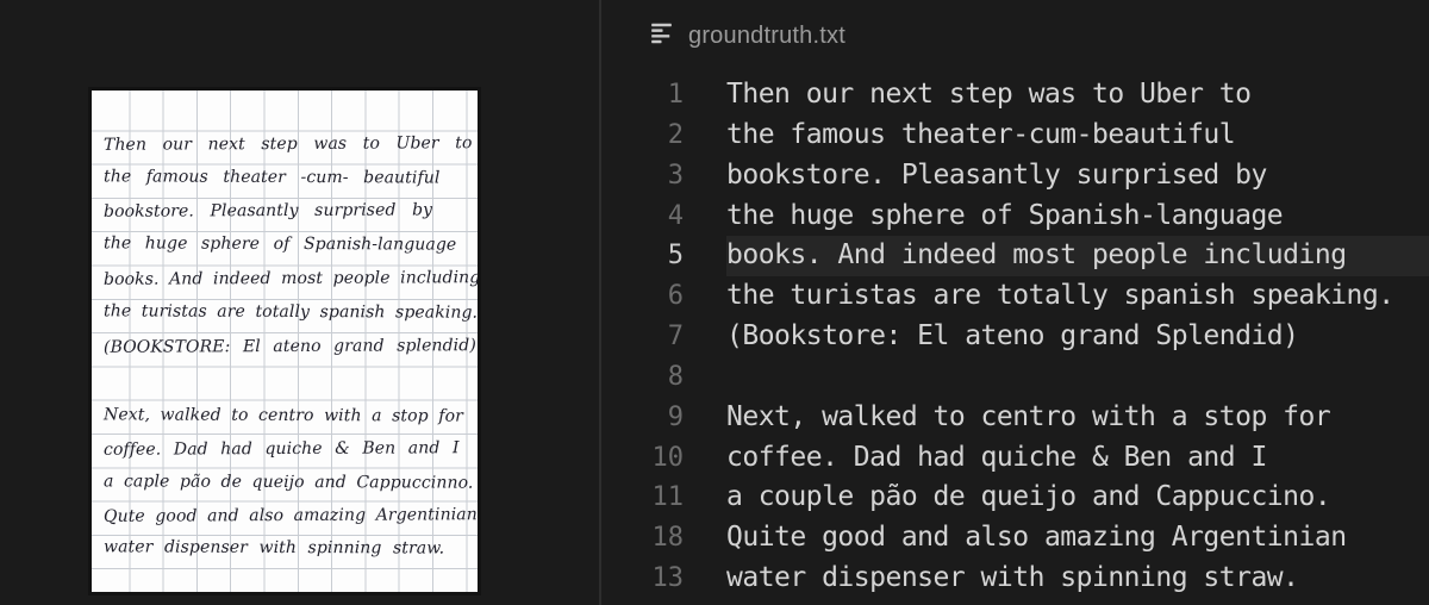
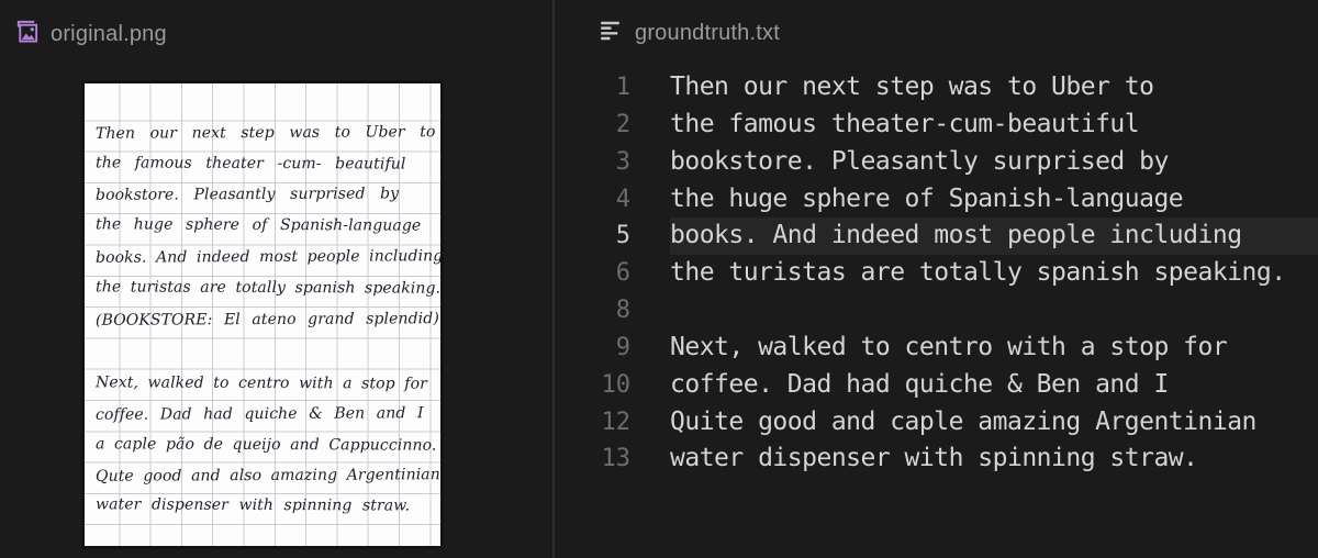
+ original.png
  Then our next step was to Uber to
  the famous theater -cum- beautiful
  bookstore. Pleasantly surprised by
  the huge sphere of Spanish-language
  books. And indeed most people including
  the turistas are totally spanish speaking.
  (BOOKSTORE: El ateno grand splendid)
  Next, walked to centro with a stop for
  coffee. Dad had quiche & Ben and I
  a caple pão de queijo and Cappuccinno.
  Qute good and also amazing Argentinian
  water dispenser with spinning straw.
  groundtruth.txt
  1
  Then our next step was to Uber to
  2
  the famous theater-cum-beautiful
  3
  bookstore. Pleasantly surprised by
  4
  the huge sphere of Spanish-language
  5
  books. And indeed most people including
  6
  the turistas are totally spanish speaking.
- 7
- (Bookstore: El ateno grand Splendid)
  8
  9
  Next, walked to centro with a stop for
  10
  coffee. Dad had quiche & Ben and I
- 11
- a couple pão de queijo and Cappuccino.
- 18
+ 12
- Quite good and also amazing Argentinian
+ Quite good and caple amazing Argentinian
  13
  water dispenser with spinning straw.
